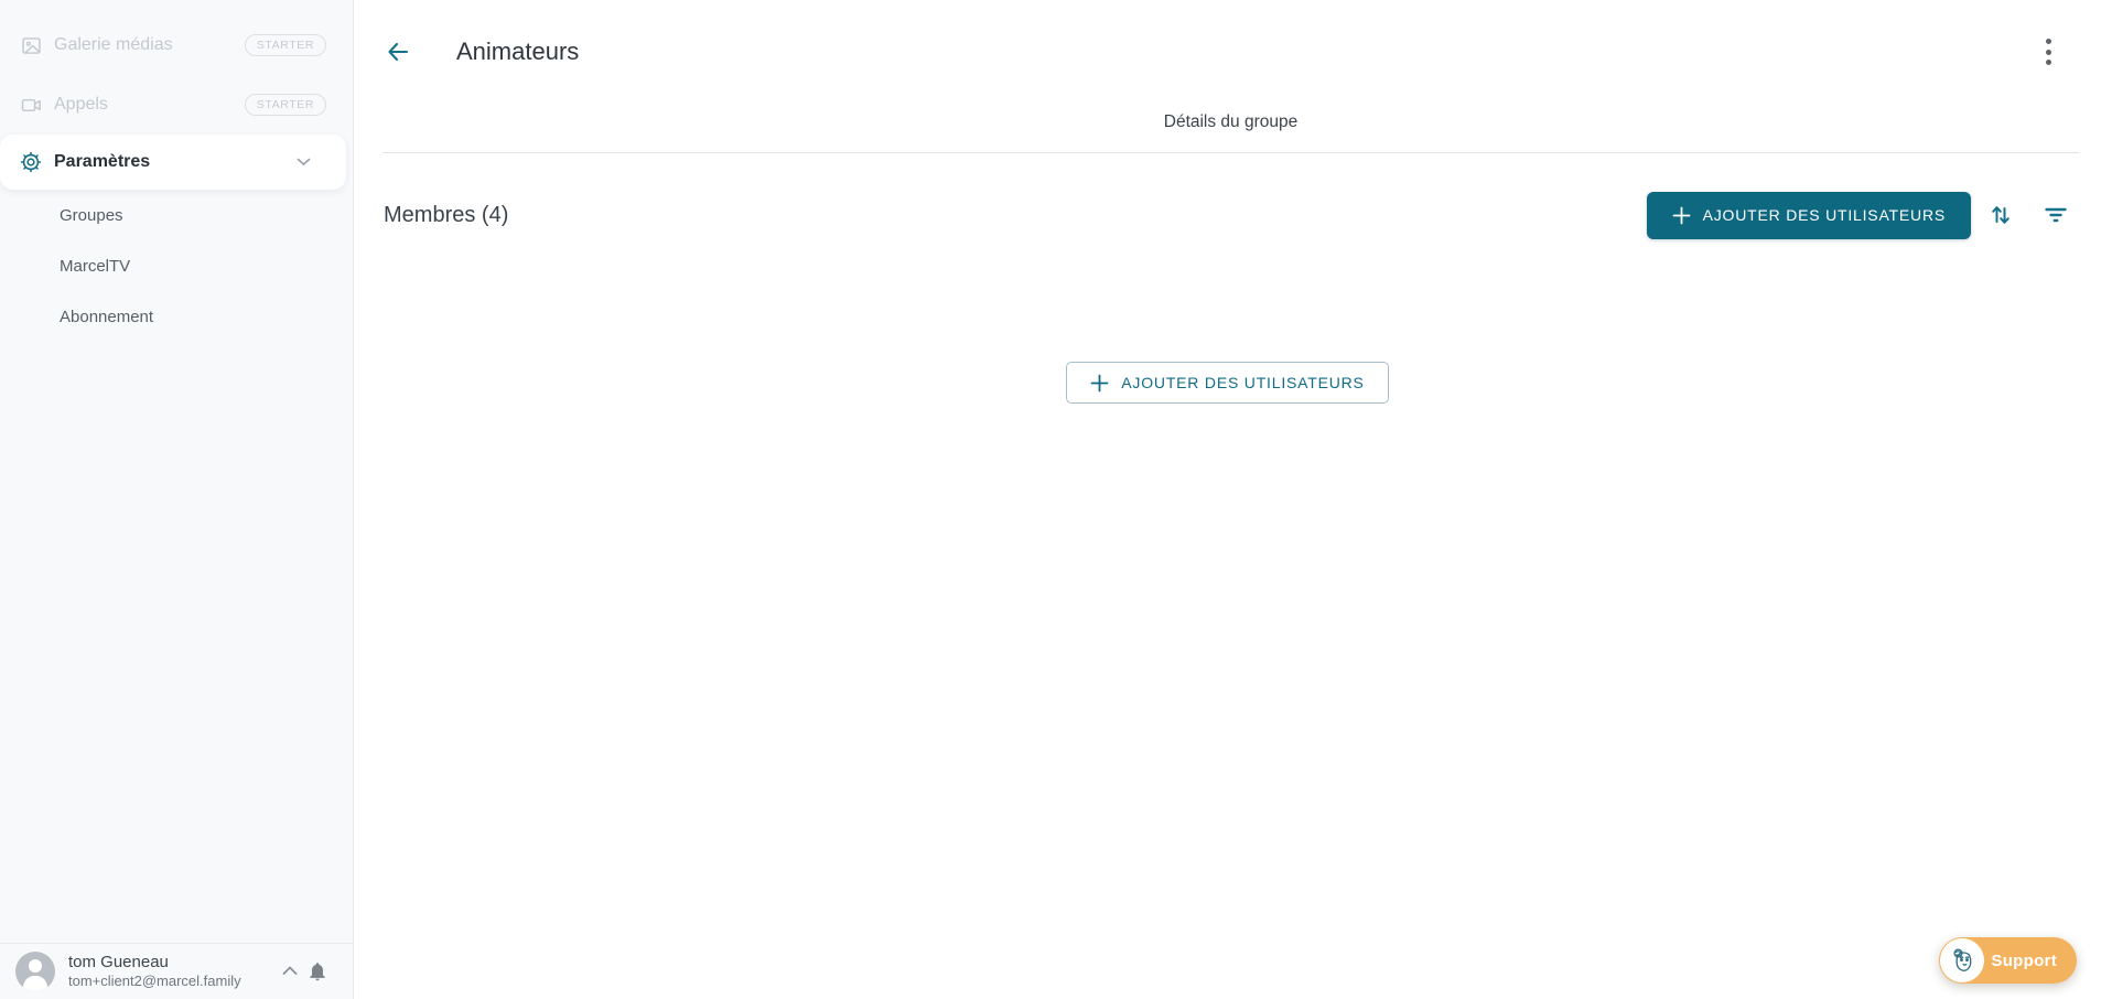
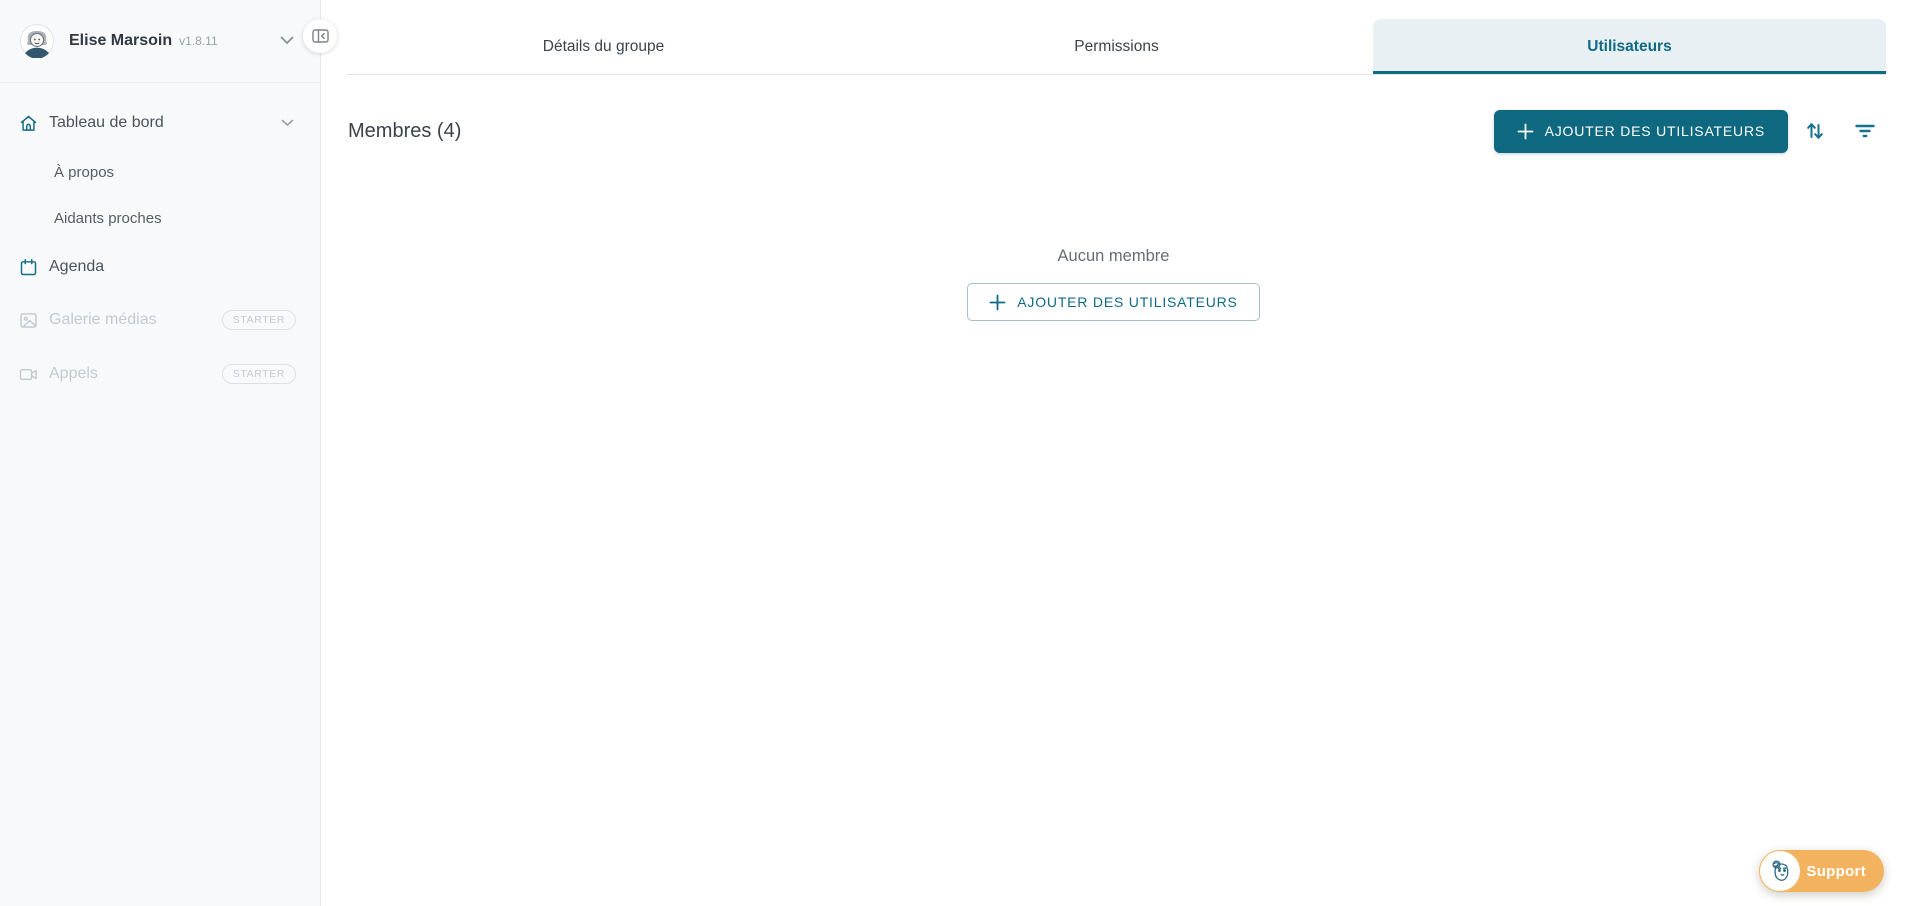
+ Elise Marsoin
+ v1.8.11
+ Tableau de bord
+ À propos
+ Aidants proches
+ Agenda
  Galerie médias
  STARTER
  Appels
  STARTER
- Paramètres
- Groupes
- MarcelTV
- Abonnement
- tom Gueneau
- tom+client2@marcel.family
- Animateurs
  Détails du groupe
+ Permissions
+ Utilisateurs
  Membres (4)
  AJOUTER DES UTILISATEURS
+ Aucun membre
  AJOUTER DES UTILISATEURS
  Support
